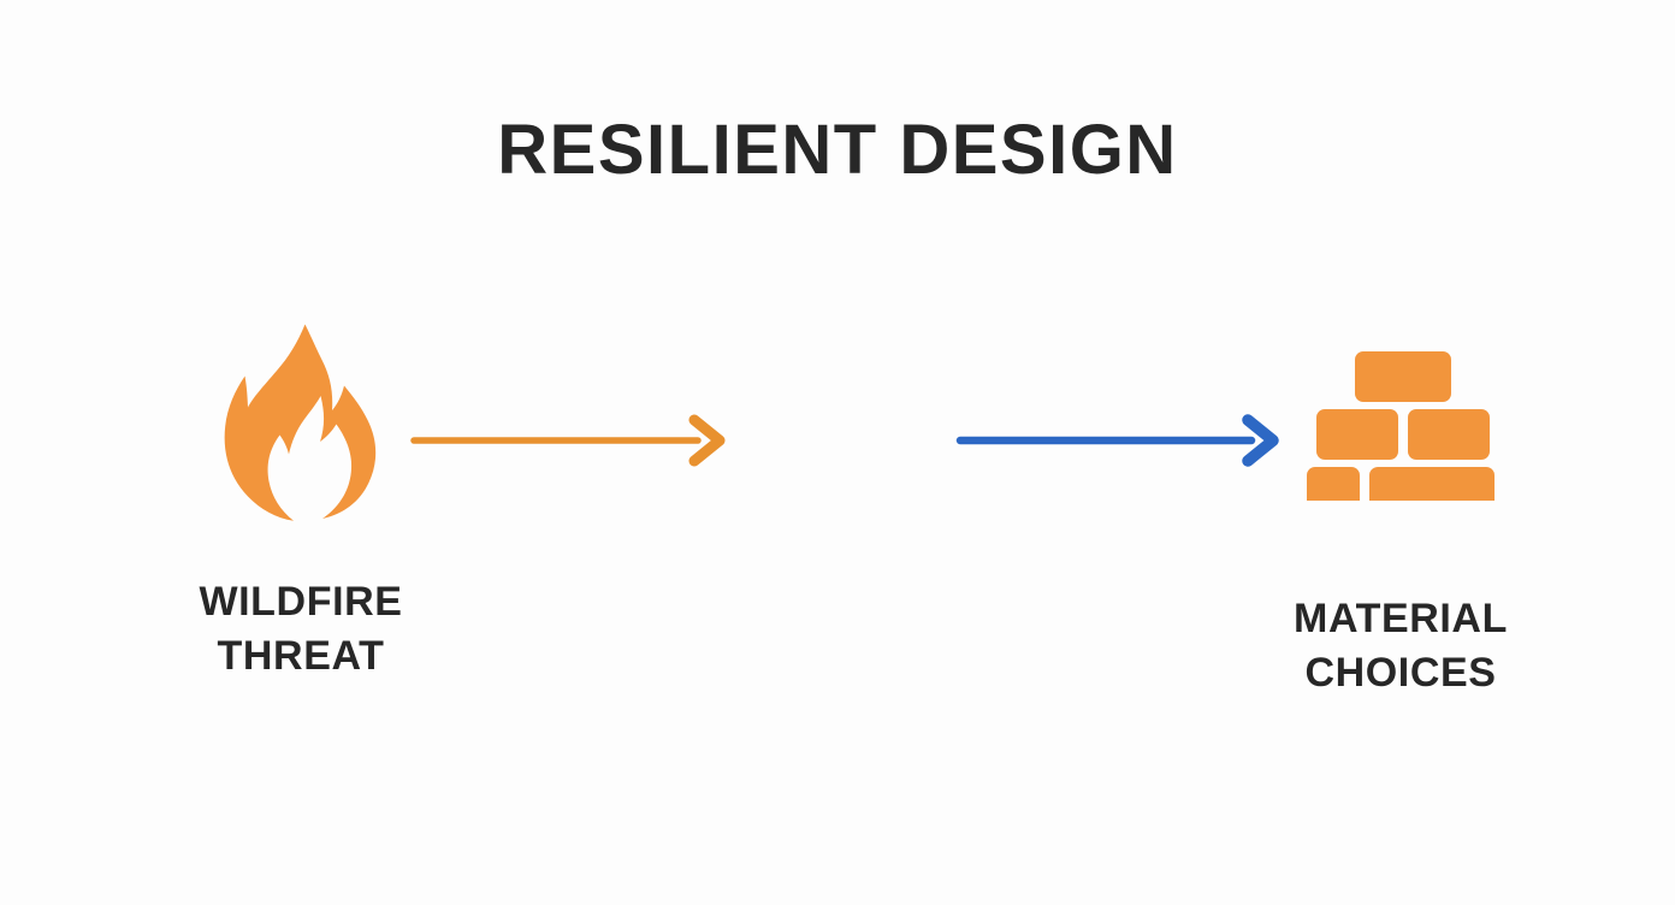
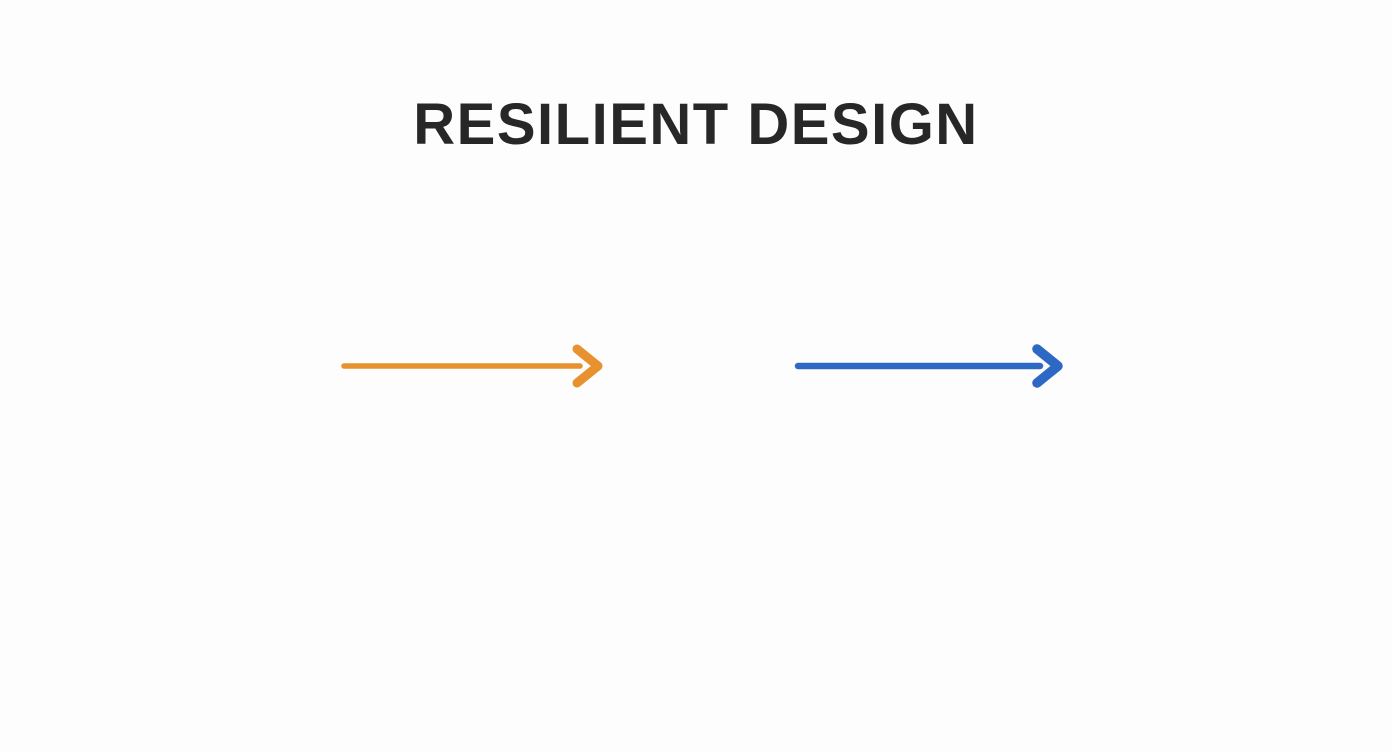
  RESILIENT DESIGN
- WILDFIRE
- THREAT
- MATERIAL
- CHOICES
